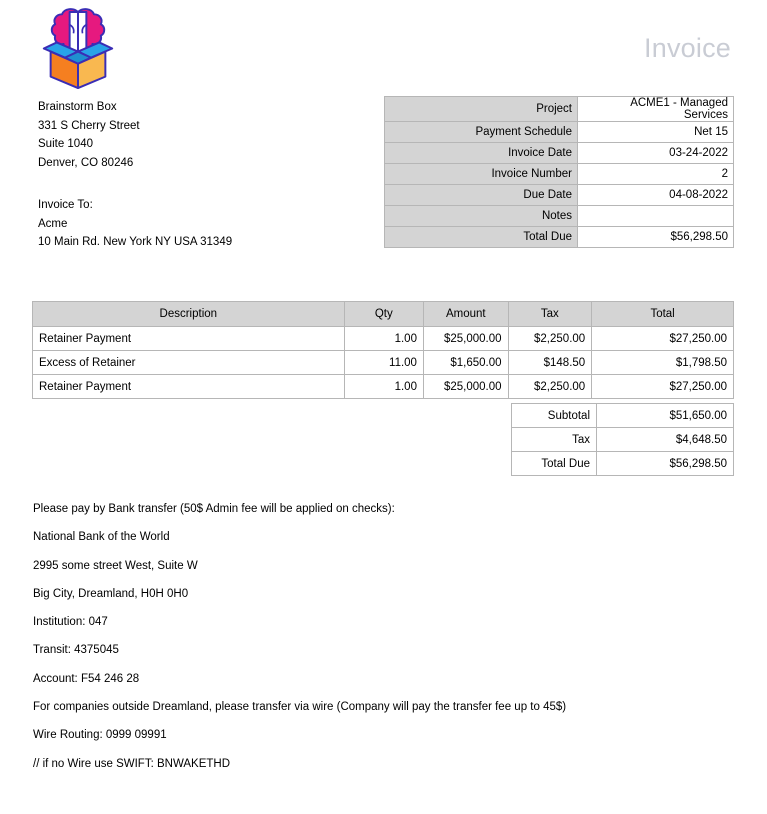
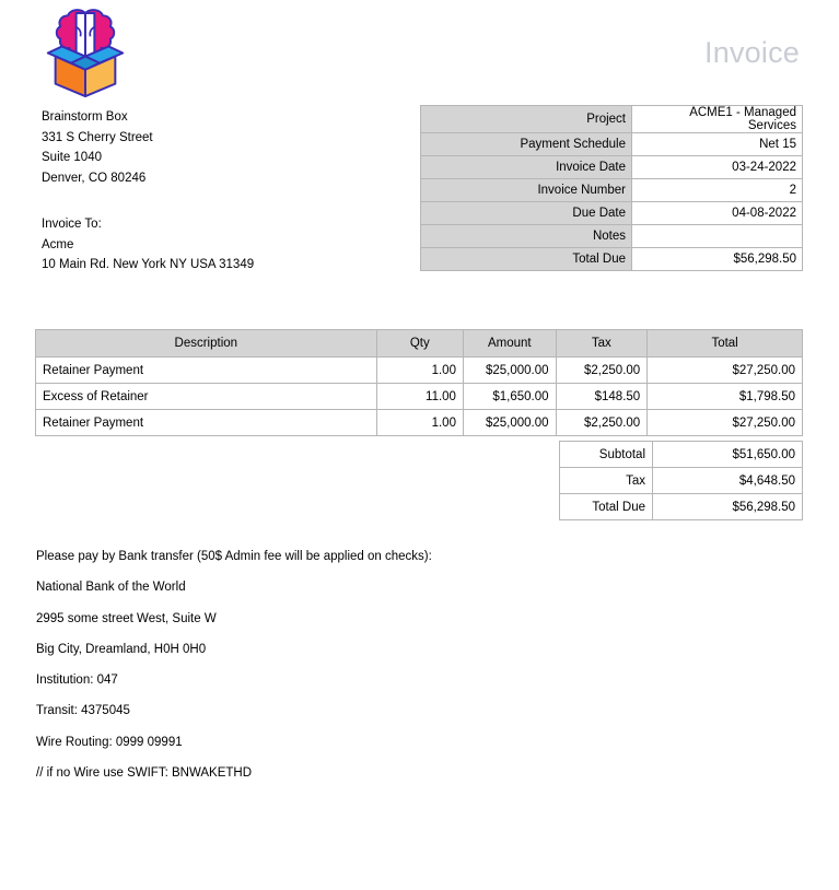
  Invoice
  Brainstorm Box
  331 S Cherry Street
  Suite 1040
  Denver, CO 80246
  Invoice To:
  Acme
  10 Main Rd. New York NY USA 31349
  Project	ACME1 - Managed Services
  Payment Schedule	Net 15
  Invoice Date	03-24-2022
  Invoice Number	2
  Due Date	04-08-2022
  Notes
  Total Due	$56,298.50
  Description	Qty	Amount	Tax	Total
  Retainer Payment	1.00	$25,000.00	$2,250.00	$27,250.00
  Excess of Retainer	11.00	$1,650.00	$148.50	$1,798.50
  Retainer Payment	1.00	$25,000.00	$2,250.00	$27,250.00
  Subtotal	$51,650.00
  Tax	$4,648.50
  Total Due	$56,298.50
  Please pay by Bank transfer (50$ Admin fee will be applied on checks):
  National Bank of the World
  2995 some street West, Suite W
  Big City, Dreamland, H0H 0H0
  Institution: 047
  Transit: 4375045
- Account: F54 246 28
- For companies outside Dreamland, please transfer via wire (Company will pay the transfer fee up to 45$)
  Wire Routing: 0999 09991
  // if no Wire use SWIFT: BNWAKETHD
